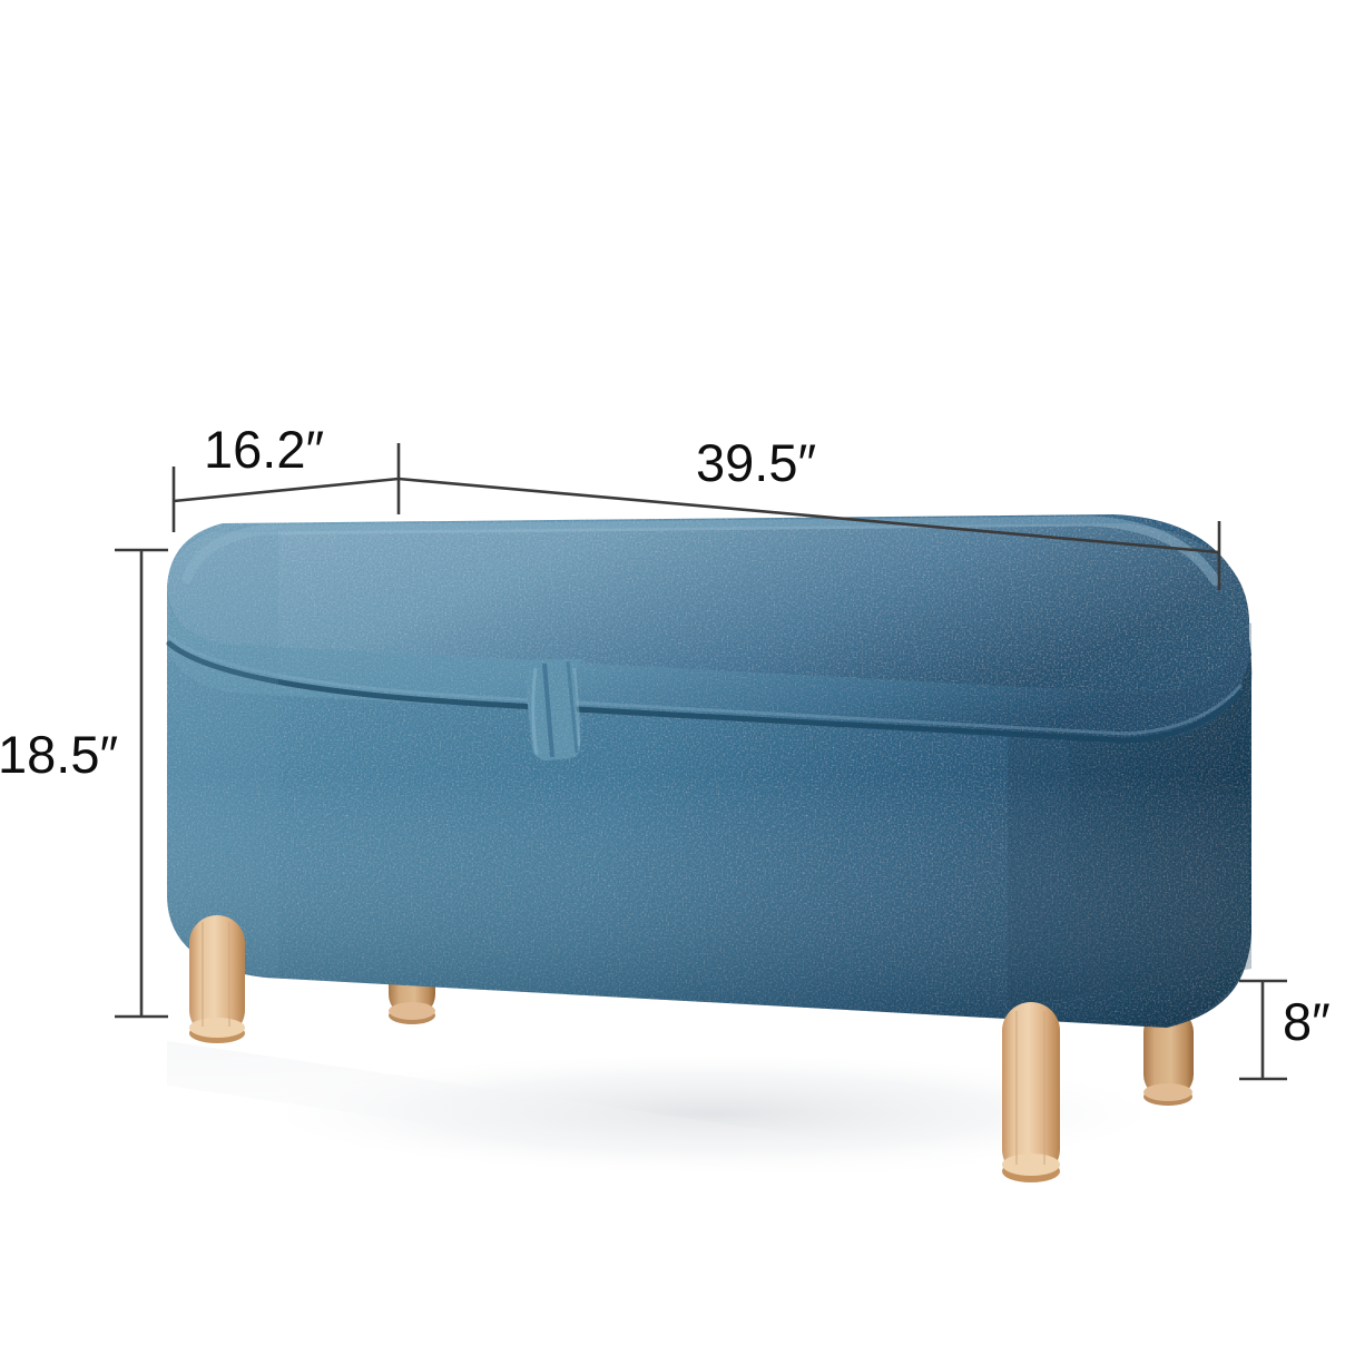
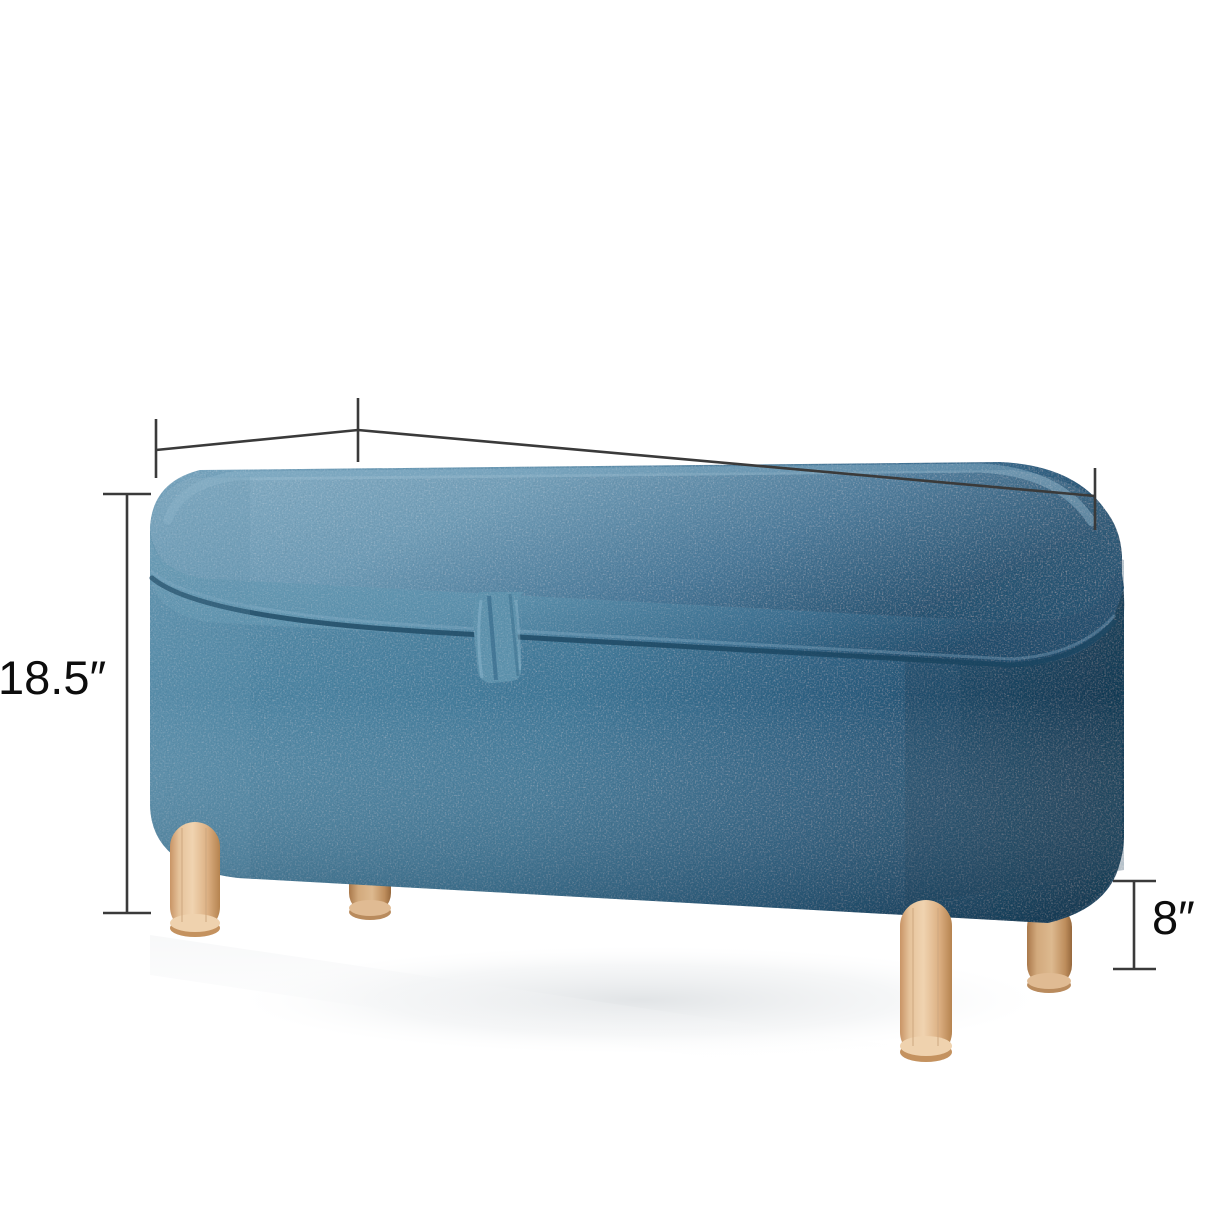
- 16.2″
- 39.5″
  18.5″
  8″
